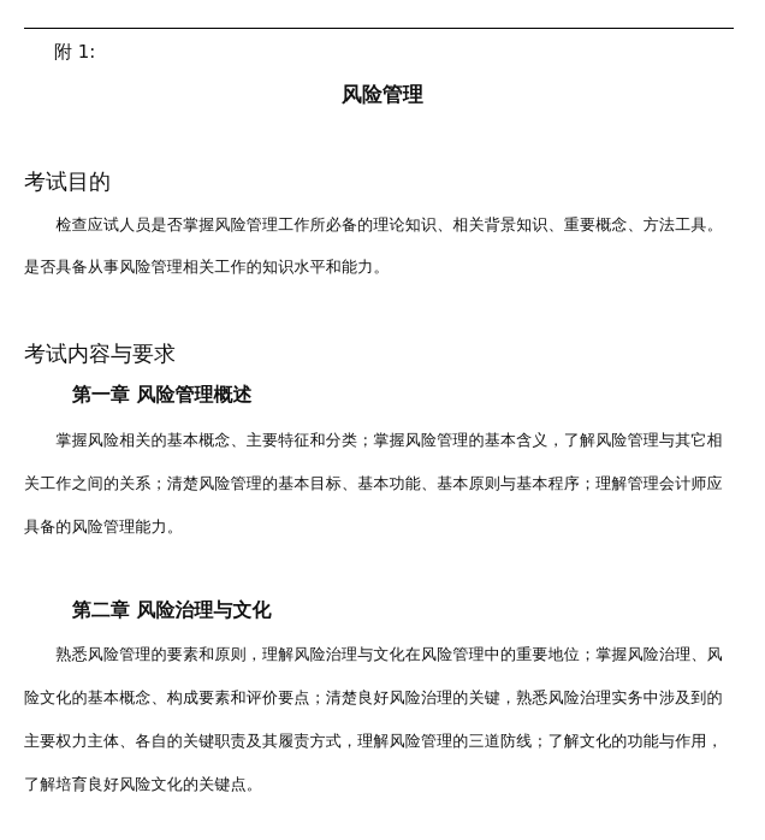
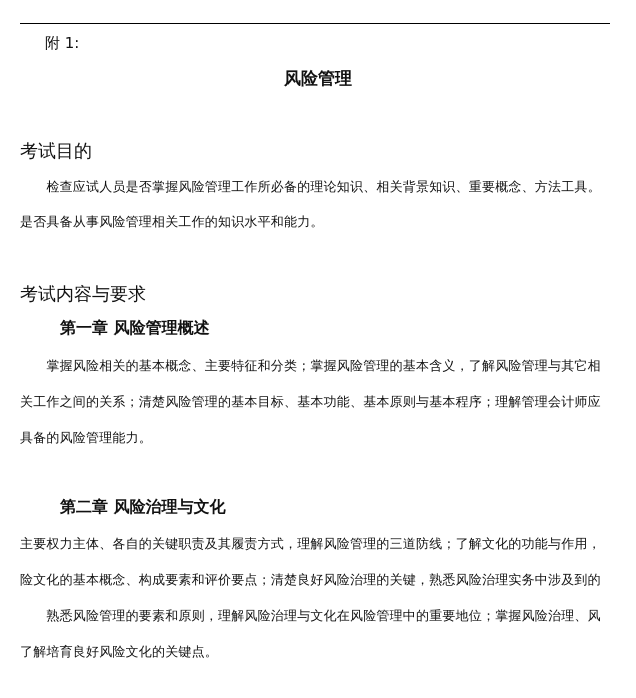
  附 1:
  风险管理
  考试目的
  检查应试人员是否掌握风险管理工作所必备的理论知识、相关背景知识、重要概念、方法工具。
  是否具备从事风险管理相关工作的知识水平和能力。
  考试内容与要求
  第一章 风险管理概述
  掌握风险相关的基本概念、主要特征和分类；掌握风险管理的基本含义，了解风险管理与其它相
  关工作之间的关系；清楚风险管理的基本目标、基本功能、基本原则与基本程序；理解管理会计师应
  具备的风险管理能力。
  第二章 风险治理与文化
- 熟悉风险管理的要素和原则，理解风险治理与文化在风险管理中的重要地位；掌握风险治理、风
+ 主要权力主体、各自的关键职责及其履责方式，理解风险管理的三道防线；了解文化的功能与作用，
  险文化的基本概念、构成要素和评价要点；清楚良好风险治理的关键，熟悉风险治理实务中涉及到的
- 主要权力主体、各自的关键职责及其履责方式，理解风险管理的三道防线；了解文化的功能与作用，
+ 熟悉风险管理的要素和原则，理解风险治理与文化在风险管理中的重要地位；掌握风险治理、风
  了解培育良好风险文化的关键点。
